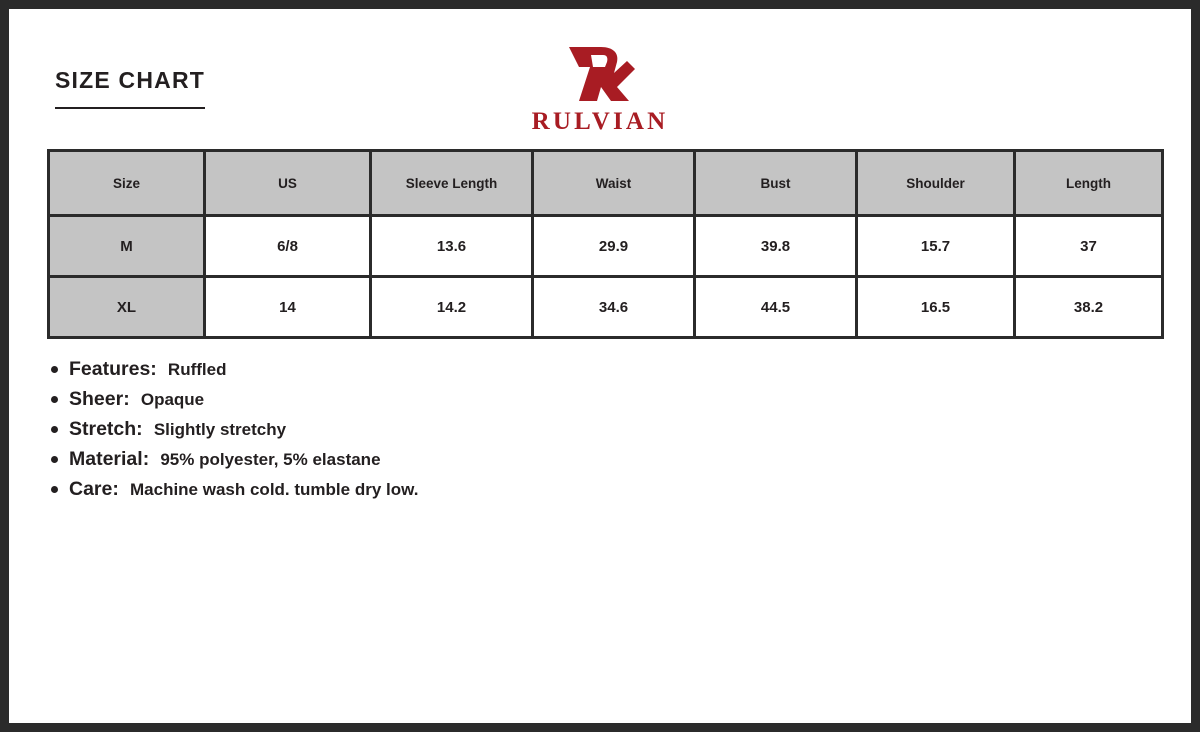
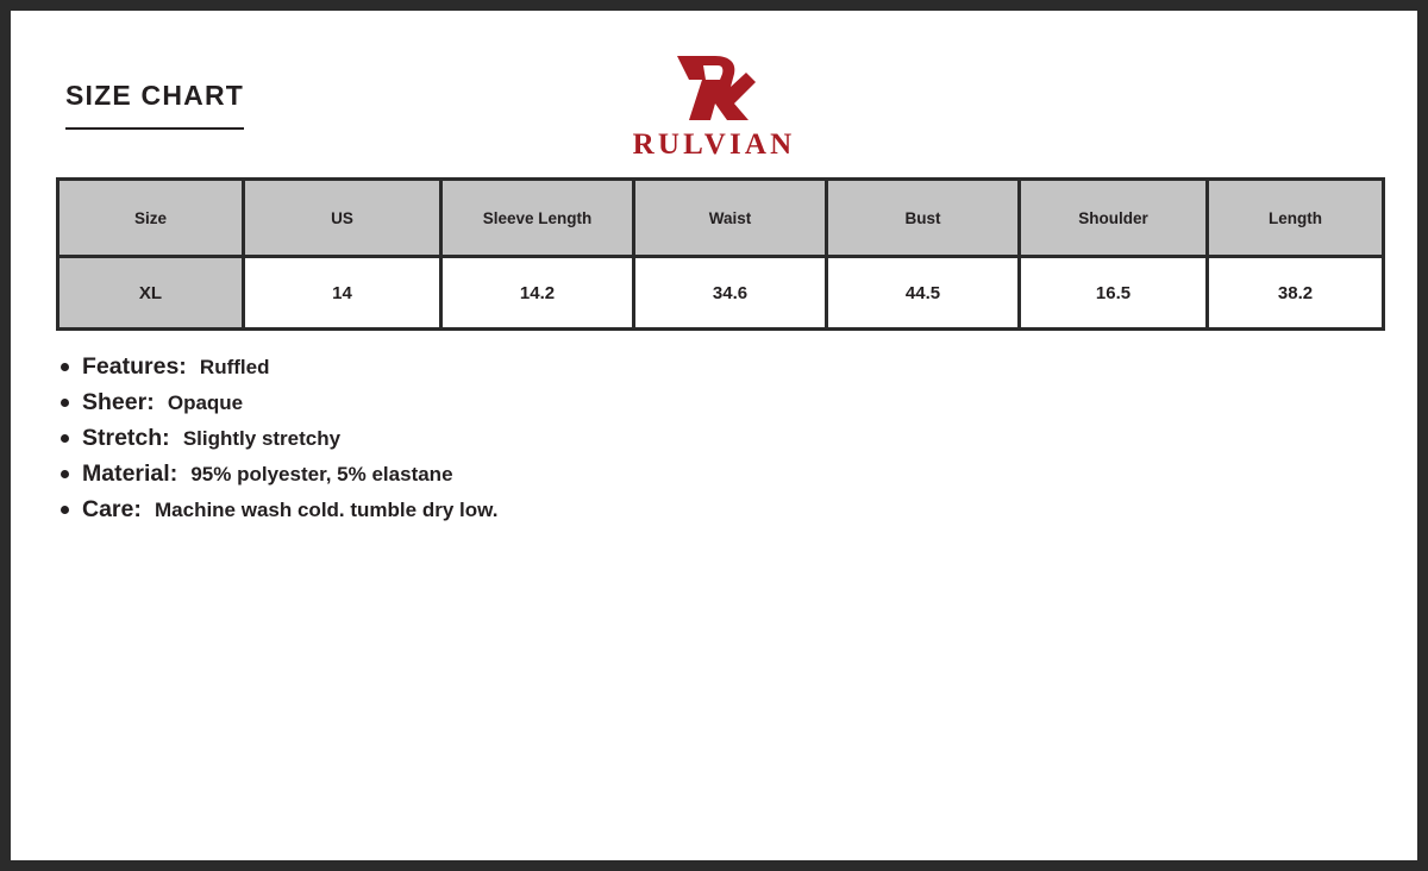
  SIZE CHART
  RULVIAN
  Size	US	Sleeve Length	Waist	Bust	Shoulder	Length
- M	6/8	13.6	29.9	39.8	15.7	37
  XL	14	14.2	34.6	44.5	16.5	38.2
  Features: Ruffled
  Sheer: Opaque
  Stretch: Slightly stretchy
  Material: 95% polyester, 5% elastane
  Care: Machine wash cold. tumble dry low.
